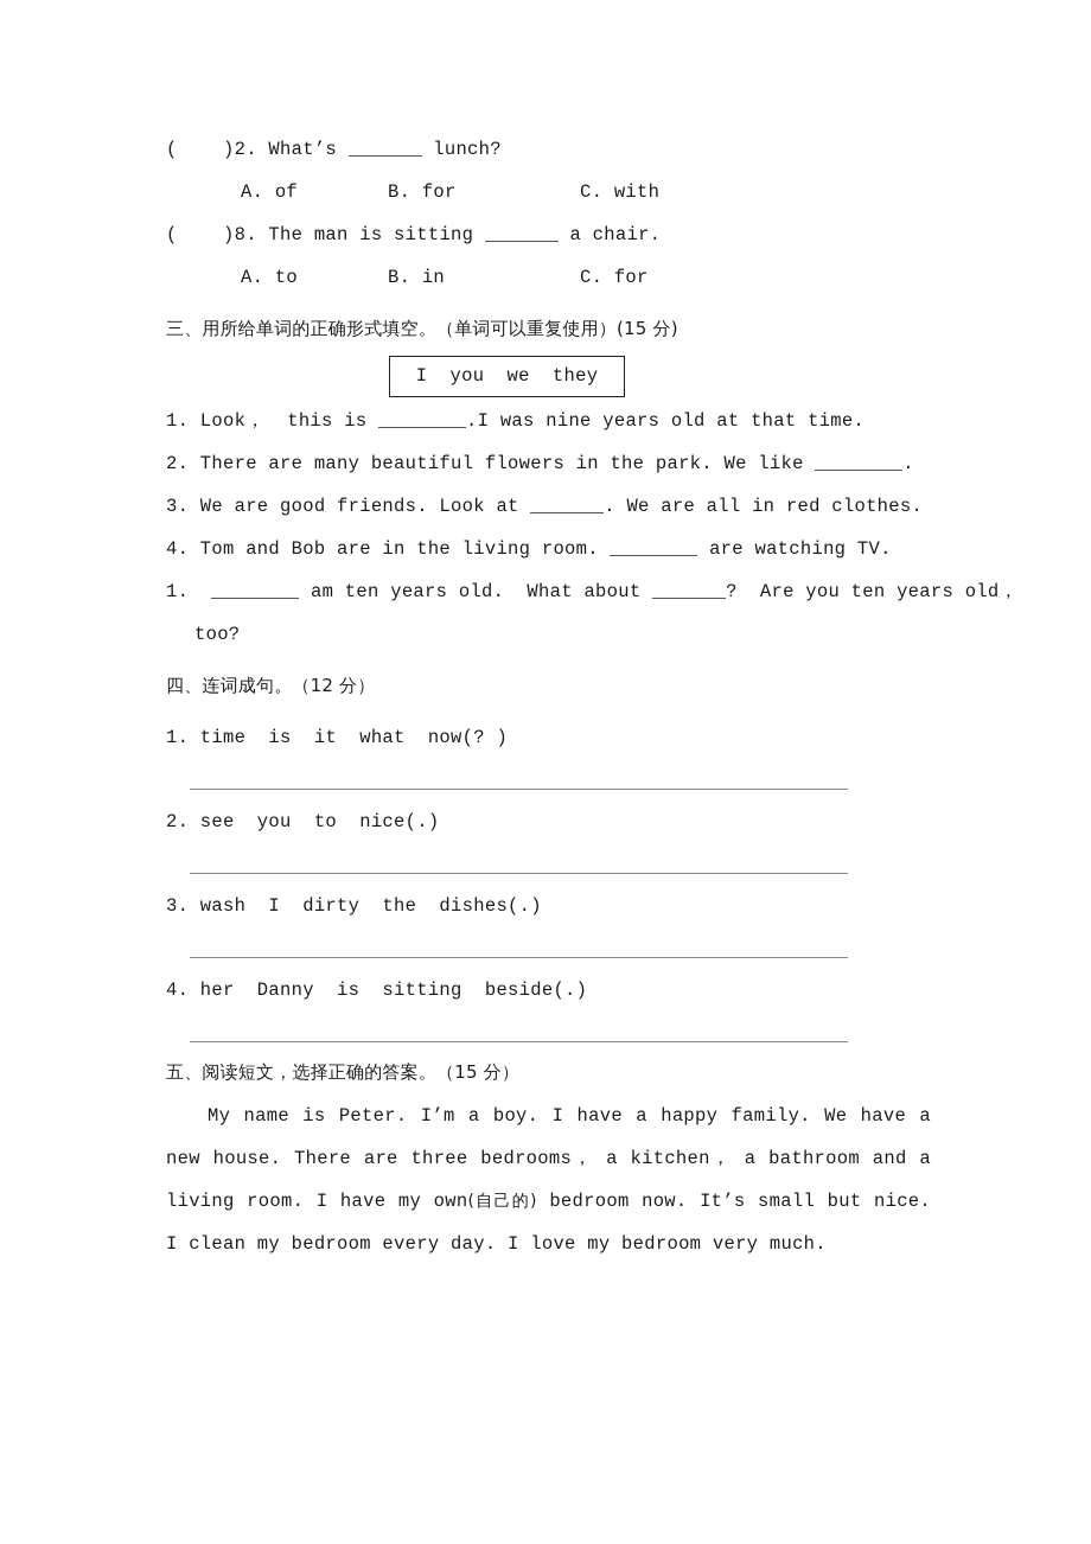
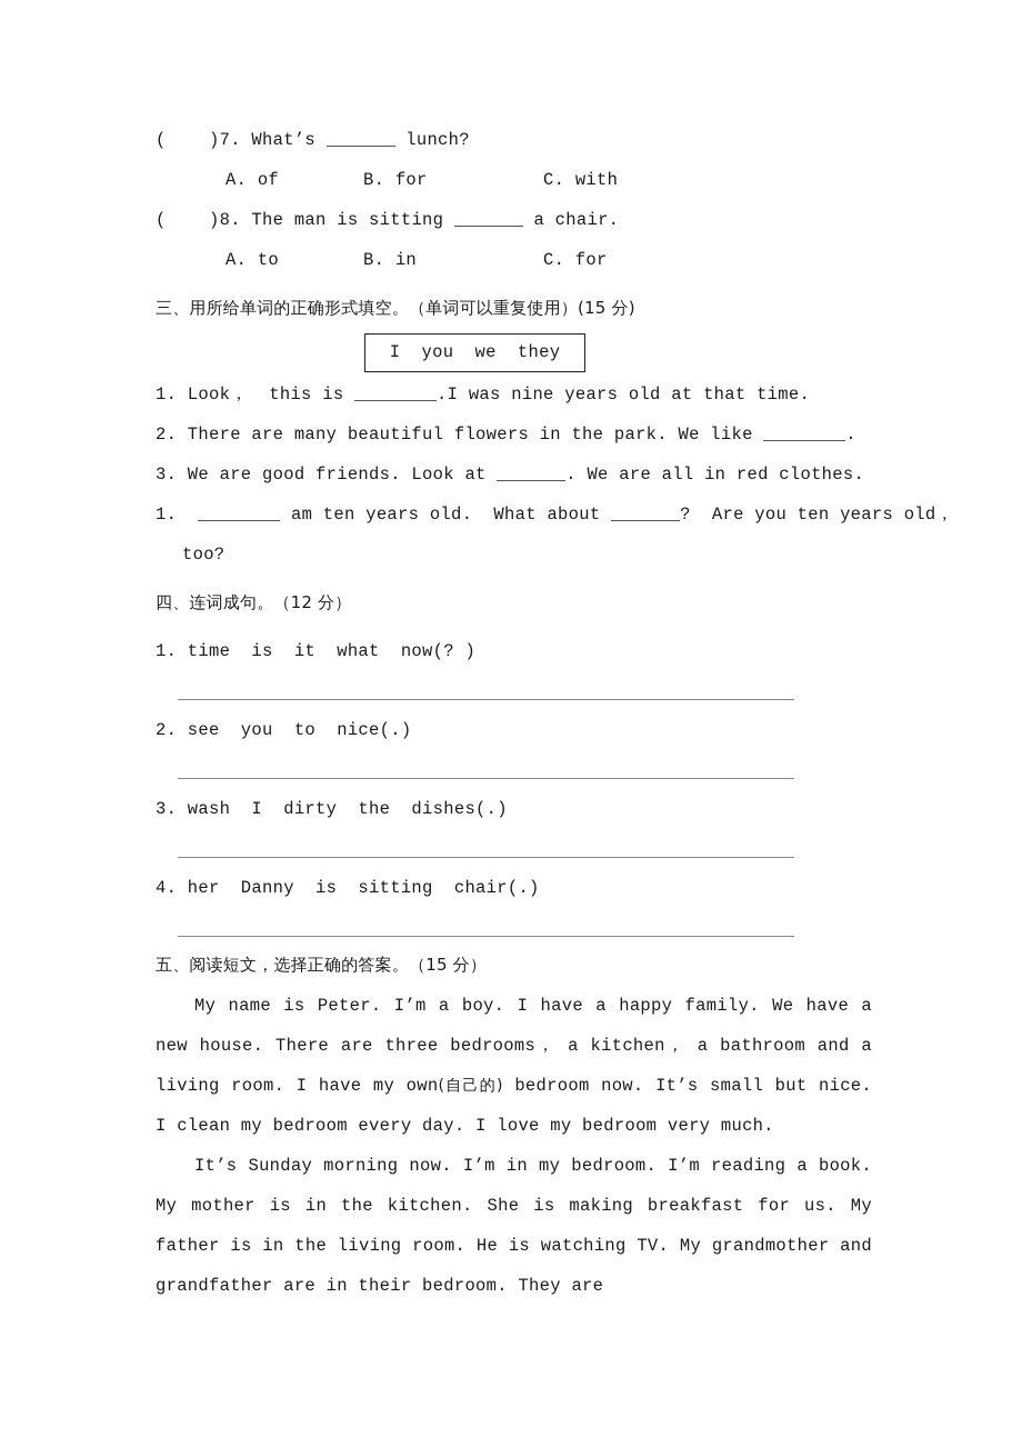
- ( )2. What’s lunch?
+ ( )7. What’s lunch?
  A. of
  B. for
  C. with
  ( )8. The man is sitting a chair.
  A. to
  B. in
  C. for
  三、用所给单词的正确形式填空。（单词可以重复使用）(15 分)
  I you we they
  1. Look， this is .I was nine years old at that time.
  2. There are many beautiful flowers in the park. We like .
  3. We are good friends. Look at . We are all in red clothes.
- 4. Tom and Bob are in the living room. are watching TV.
  1. am ten years old. What about ? Are you ten years old，
  too?
  四、连词成句。（12 分）
  1. time is it what now(? )
  2. see you to nice(.)
  3. wash I dirty the dishes(.)
- 4. her Danny is sitting beside(.)
+ 4. her Danny is sitting chair(.)
  五、阅读短文，选择正确的答案。（15 分）
  My name is Peter. I’m a boy. I have a happy family. We have a new house. There are three bedrooms， a kitchen， a bathroom and a living room. I have my own(自己的) bedroom now. It’s small but nice. I clean my bedroom every day. I love my bedroom very much.
+ It’s Sunday morning now. I’m in my bedroom. I’m reading a book. My mother is in the kitchen. She is making breakfast for us. My father is in the living room. He is watching TV. My grandmother and grandfather are in their bedroom. They are
